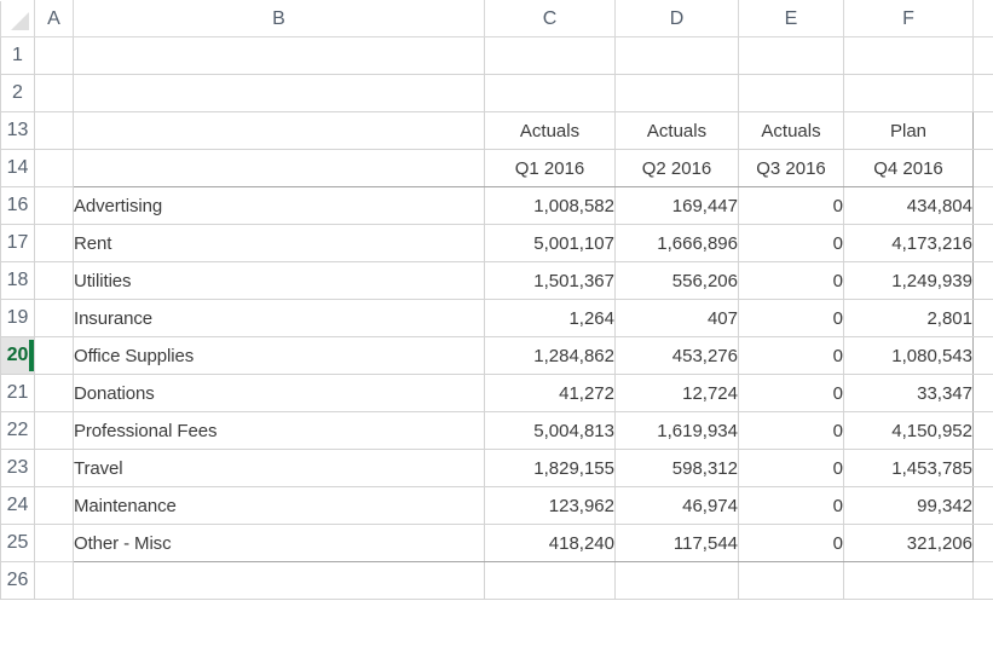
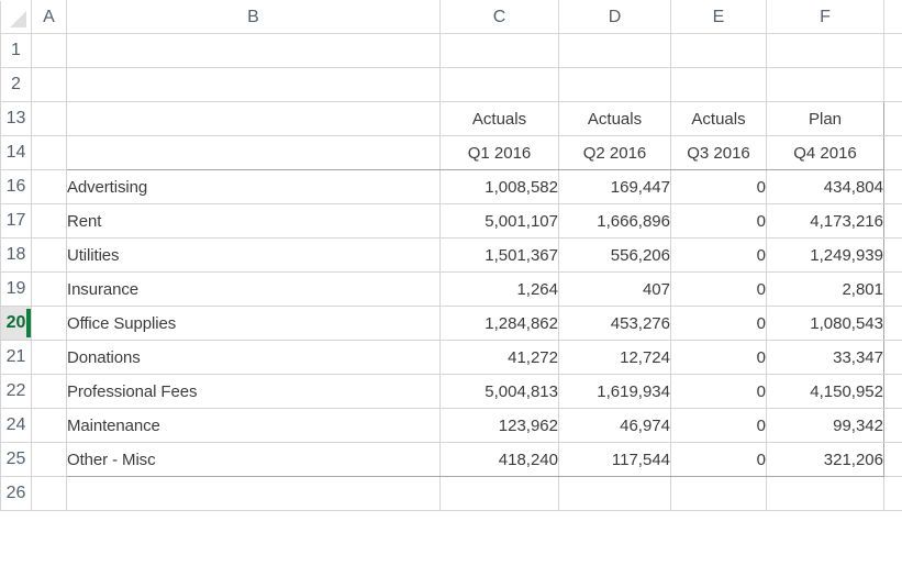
  	A	B	C	D	E	F
  1
  2
  13			Actuals	Actuals	Actuals	Plan
  14			Q1 2016	Q2 2016	Q3 2016	Q4 2016
  16		Advertising	1,008,582	169,447	0	434,804
  17		Rent	5,001,107	1,666,896	0	4,173,216
  18		Utilities	1,501,367	556,206	0	1,249,939
  19		Insurance	1,264	407	0	2,801
  20		Office Supplies	1,284,862	453,276	0	1,080,543
  21		Donations	41,272	12,724	0	33,347
  22		Professional Fees	5,004,813	1,619,934	0	4,150,952
- 23		Travel	1,829,155	598,312	0	1,453,785
  24		Maintenance	123,962	46,974	0	99,342
  25		Other - Misc	418,240	117,544	0	321,206
  26
